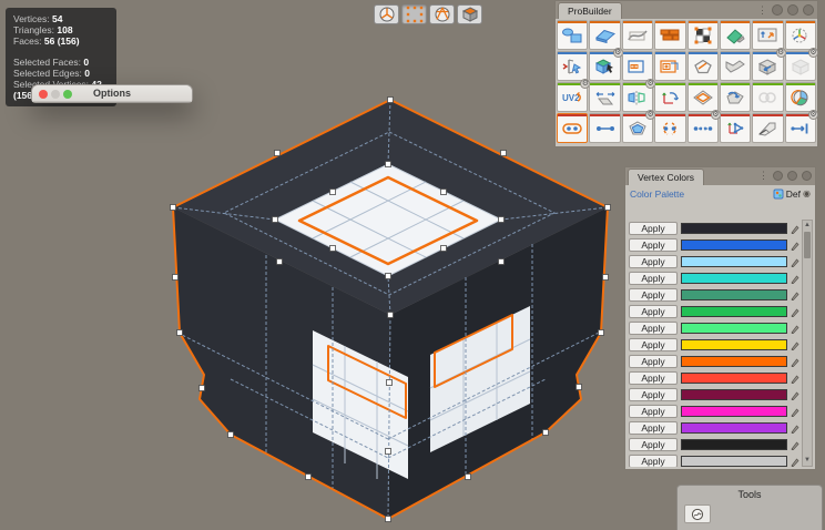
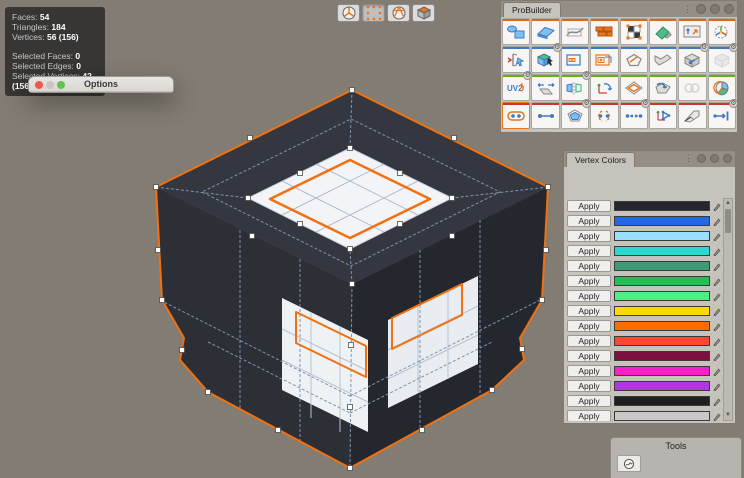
- Vertices: 54
+ Faces: 54
- Triangles: 108
+ Triangles: 184
- Faces: 56 (156)
+ Vertices: 56 (156)
  Selected Faces: 0
  Selected Edges: 0
  Options
  ProBuilder
  ⋮
  UV2
  Vertex Colors
  ⋮
- Color Palette
- Def
- ◉
  Apply
  Apply
  Apply
  Apply
  Apply
  Apply
  Apply
  Apply
  Apply
  Apply
  Apply
  Apply
  Apply
  Apply
  Apply
  Tools
